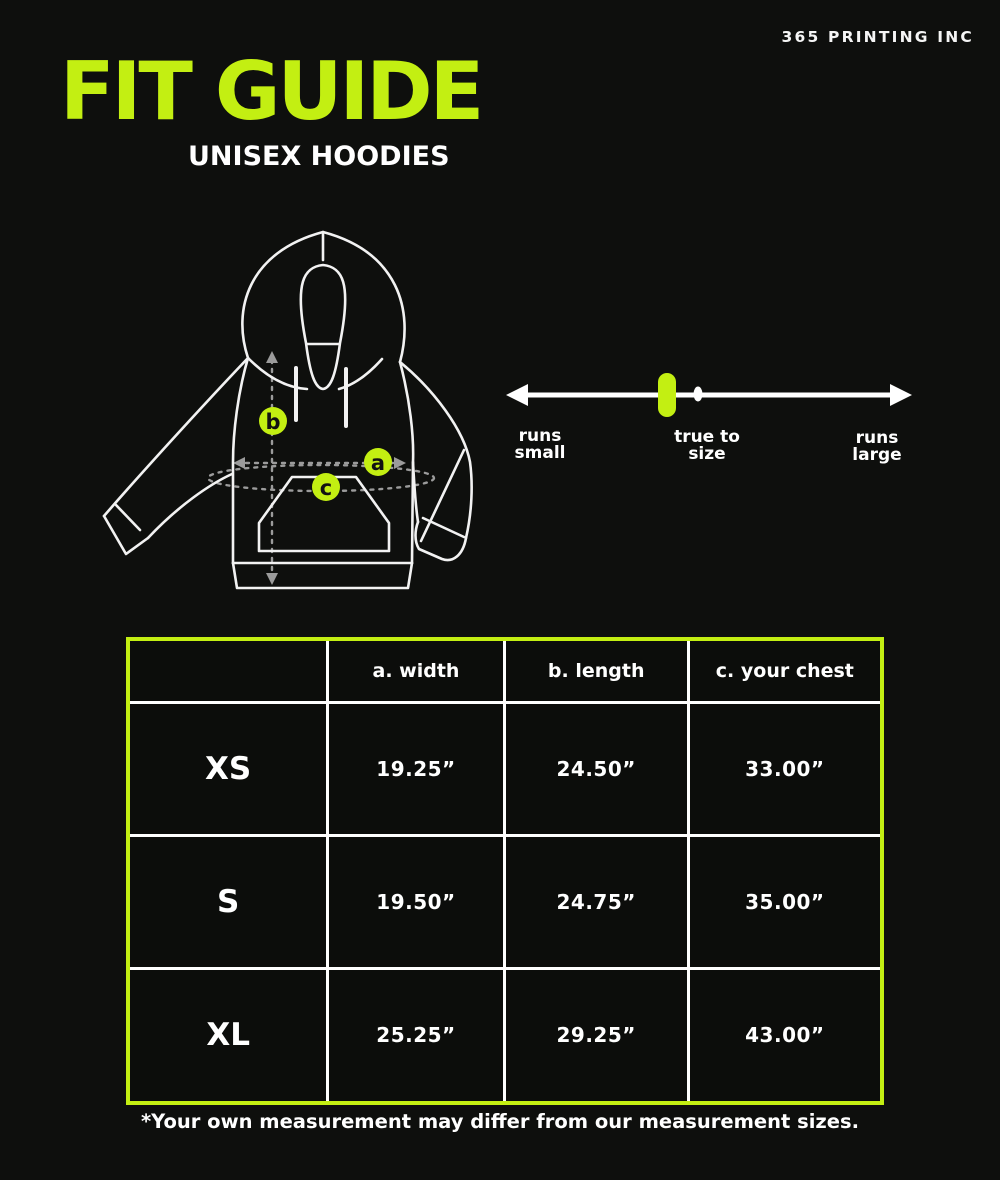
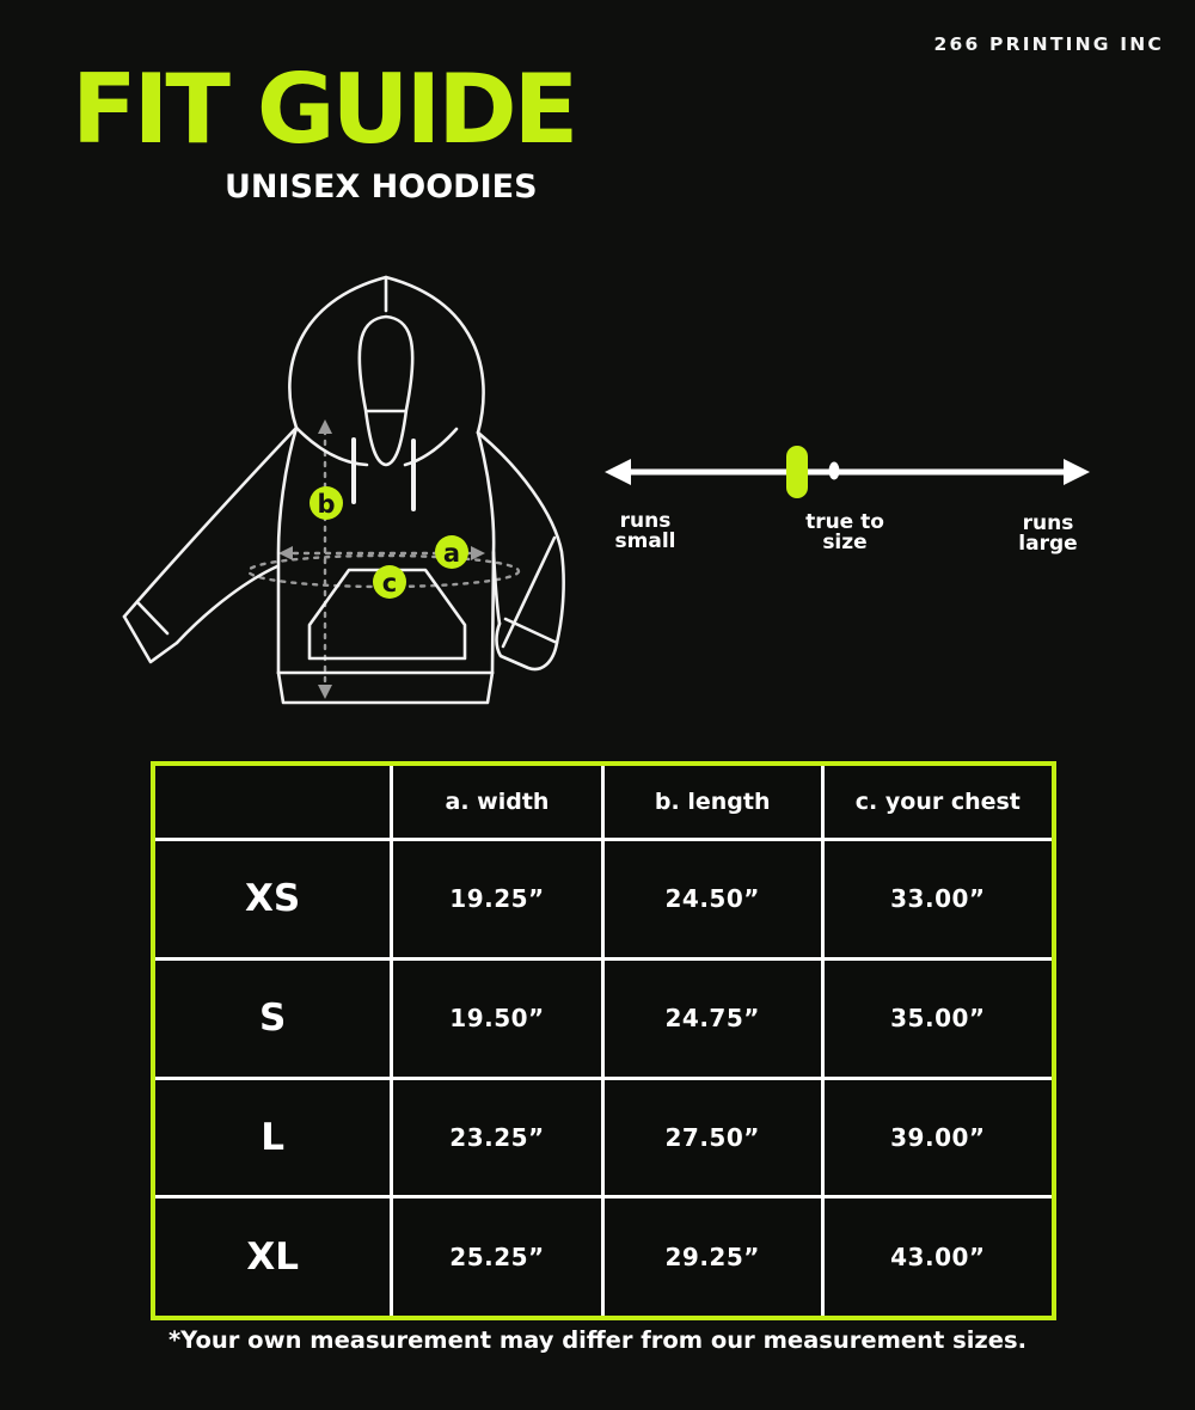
- 365 PRINTING INC
+ 266 PRINTING INC
  FIT GUIDE
  UNISEX HOODIES
  b
  a
  c
  runs
  small
  true to
  size
  runs
  large
  	a. width	b. length	c. your chest
  XS	19.25”	24.50”	33.00”
  S	19.50”	24.75”	35.00”
+ L	23.25”	27.50”	39.00”
  XL	25.25”	29.25”	43.00”
  *Your own measurement may differ from our measurement sizes.
